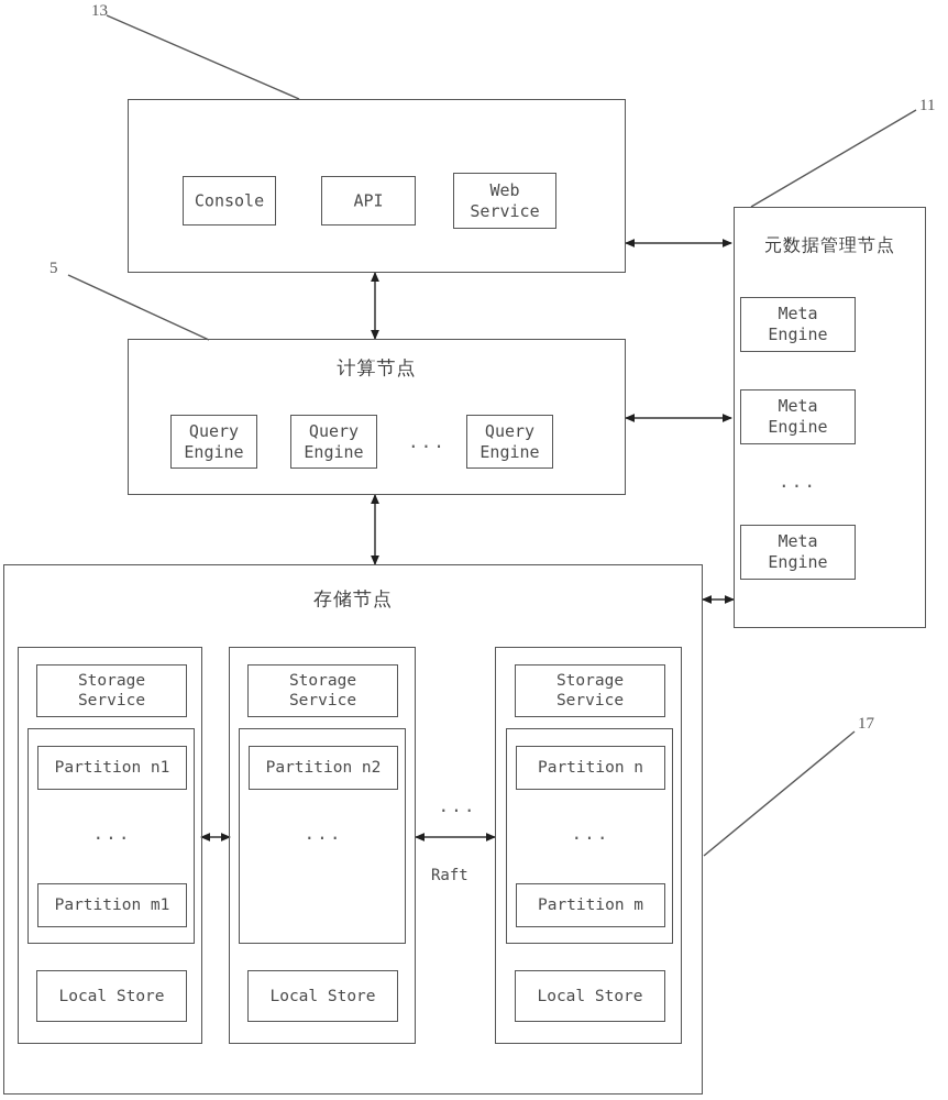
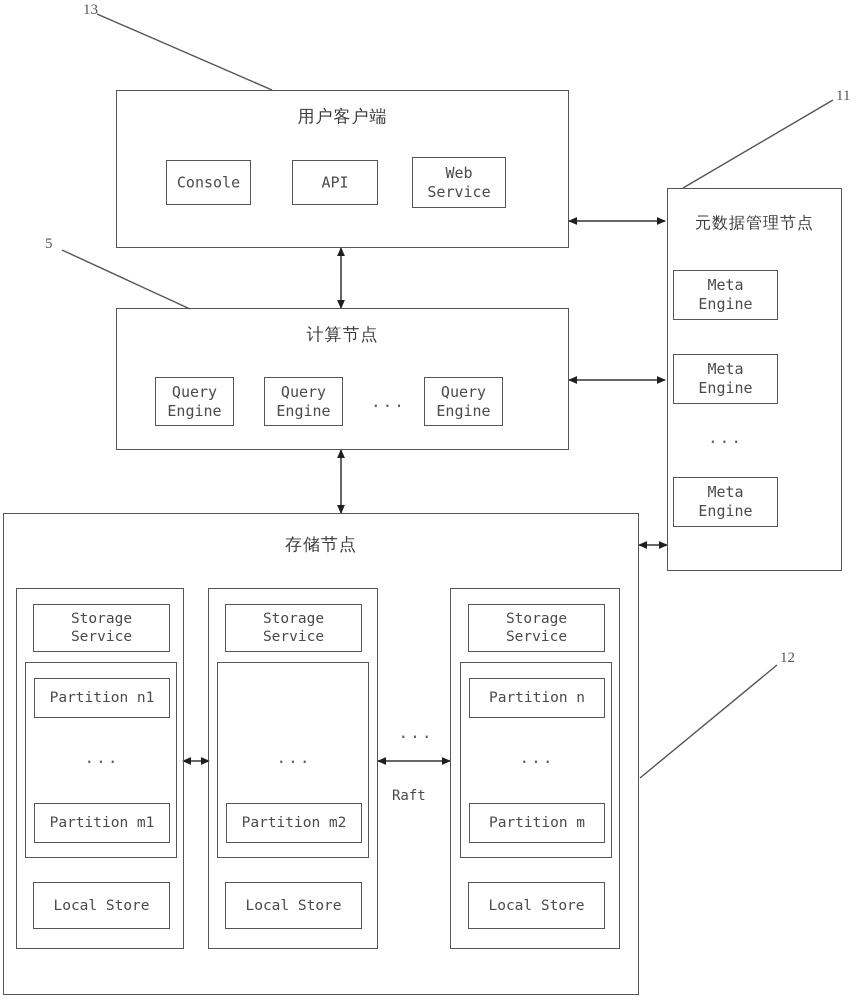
  13
  5
  11
- 17
+ 12
+ 用户客户端
  Console
  API
  Web
  Service
  计算节点
  Query
  Engine
  Query
  Engine
  ...
  Query
  Engine
  元数据管理节点
  Meta
  Engine
  Meta
  Engine
  ...
  Meta
  Engine
  存储节点
  Storage
  Service
  Partition n1
  ...
  Partition m1
  Local Store
  Storage
  Service
- Partition n2
  ...
+ Partition m2
  Local Store
  ...
  Raft
  Storage
  Service
  Partition n
  ...
  Partition m
  Local Store
